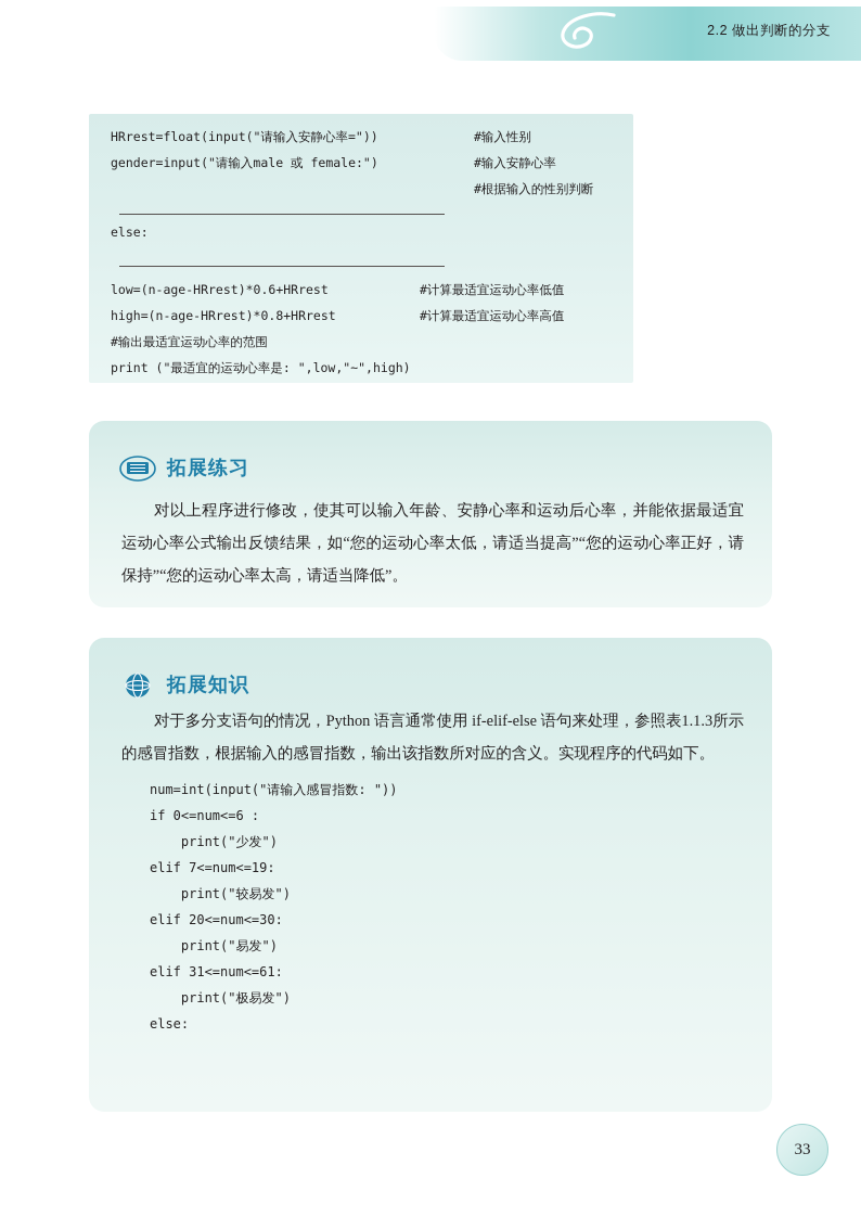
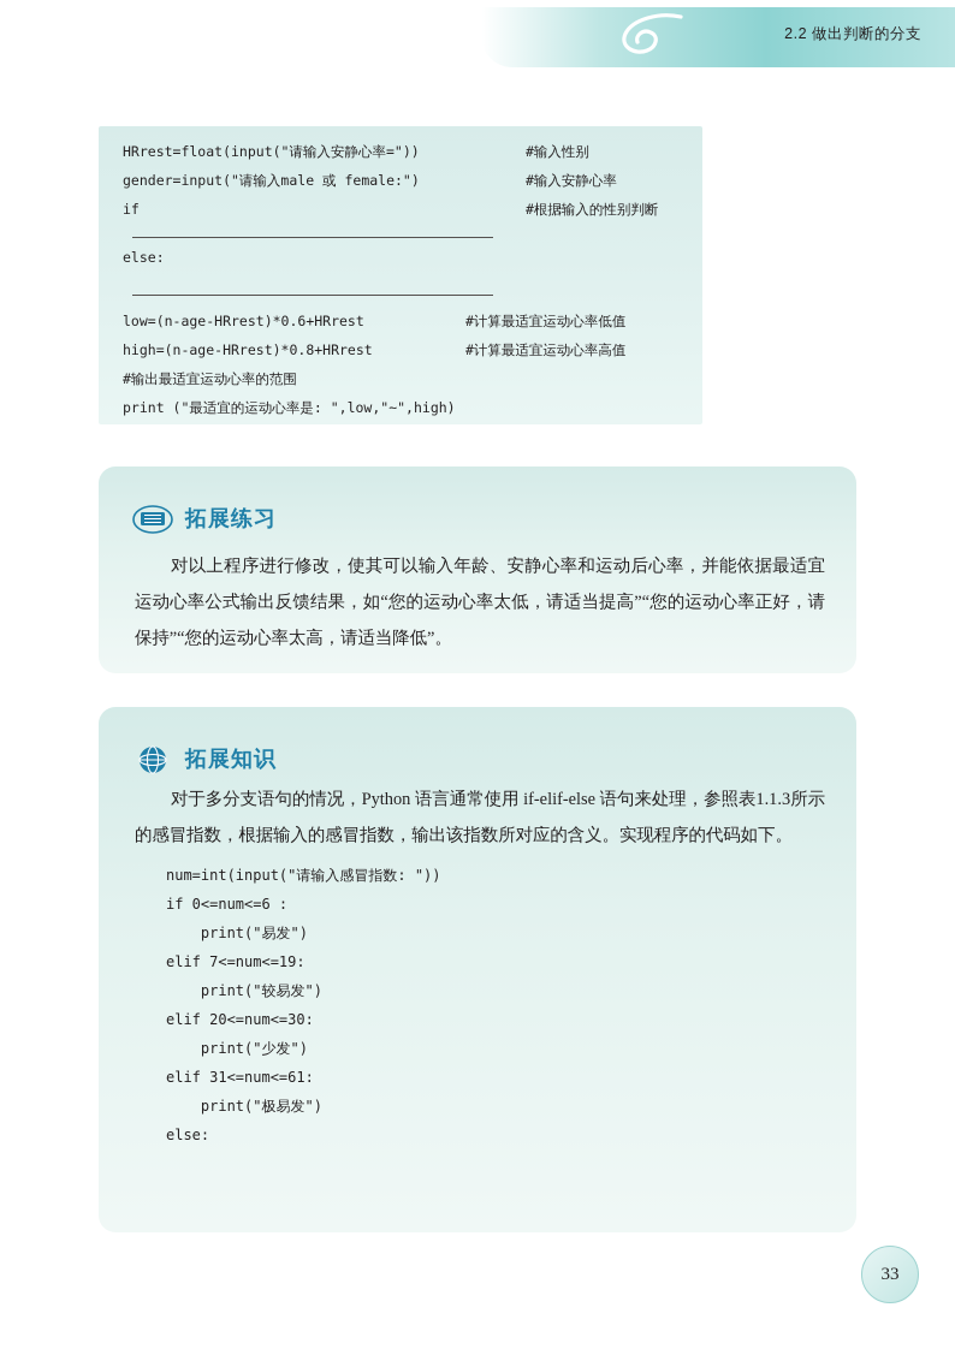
  2.2 做出判断的分支
  HRrest=float(input("请输入安静心率="))
  #输入性别
  gender=input("请输入male 或 female:")
  #输入安静心率
+ if :
  #根据输入的性别判断
  else:
  low=(n-age-HRrest)*0.6+HRrest
  #计算最适宜运动心率低值
  high=(n-age-HRrest)*0.8+HRrest
  #计算最适宜运动心率高值
  #输出最适宜运动心率的范围
  print ("最适宜的运动心率是: ",low,"~",high)
  拓展练习
  对以上程序进行修改，使其可以输入年龄、安静心率和运动后心率，并能依据最适宜运动心率公式输出反馈结果，如“您的运动心率太低，请适当提高”“您的运动心率正好，请保持”“您的运动心率太高，请适当降低”。
  拓展知识
  对于多分支语句的情况，Python 语言通常使用 if-elif-else 语句来处理，参照表1.1.3所示的感冒指数，根据输入的感冒指数，输出该指数所对应的含义。实现程序的代码如下。
  num=int(input("请输入感冒指数: "))
  if 0<=num<=6 :
- print("少发")
+ print("易发")
  elif 7<=num<=19:
  print("较易发")
  elif 20<=num<=30:
- print("易发")
+ print("少发")
  elif 31<=num<=61:
  print("极易发")
  else:
  33
